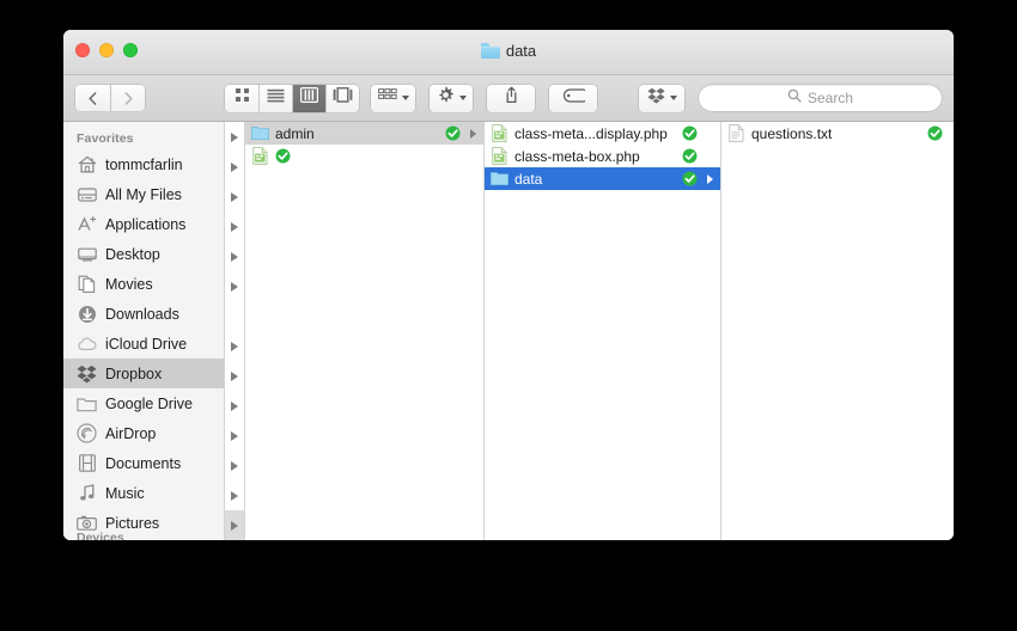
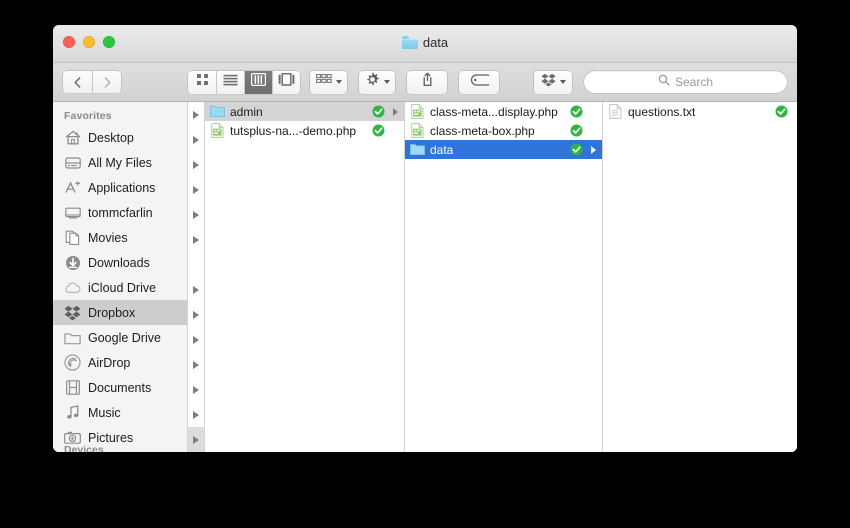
  data
  Search
  Favorites
- tommcfarlin
+ Desktop
  All My Files
  Applications
- Desktop
+ tommcfarlin
  Movies
  Downloads
  iCloud Drive
  Dropbox
  Google Drive
  AirDrop
  Documents
  Music
  Pictures
  Devices
  admin
+ tutsplus-na...-demo.php
  class-meta...display.php
  class-meta-box.php
  data
  questions.txt
